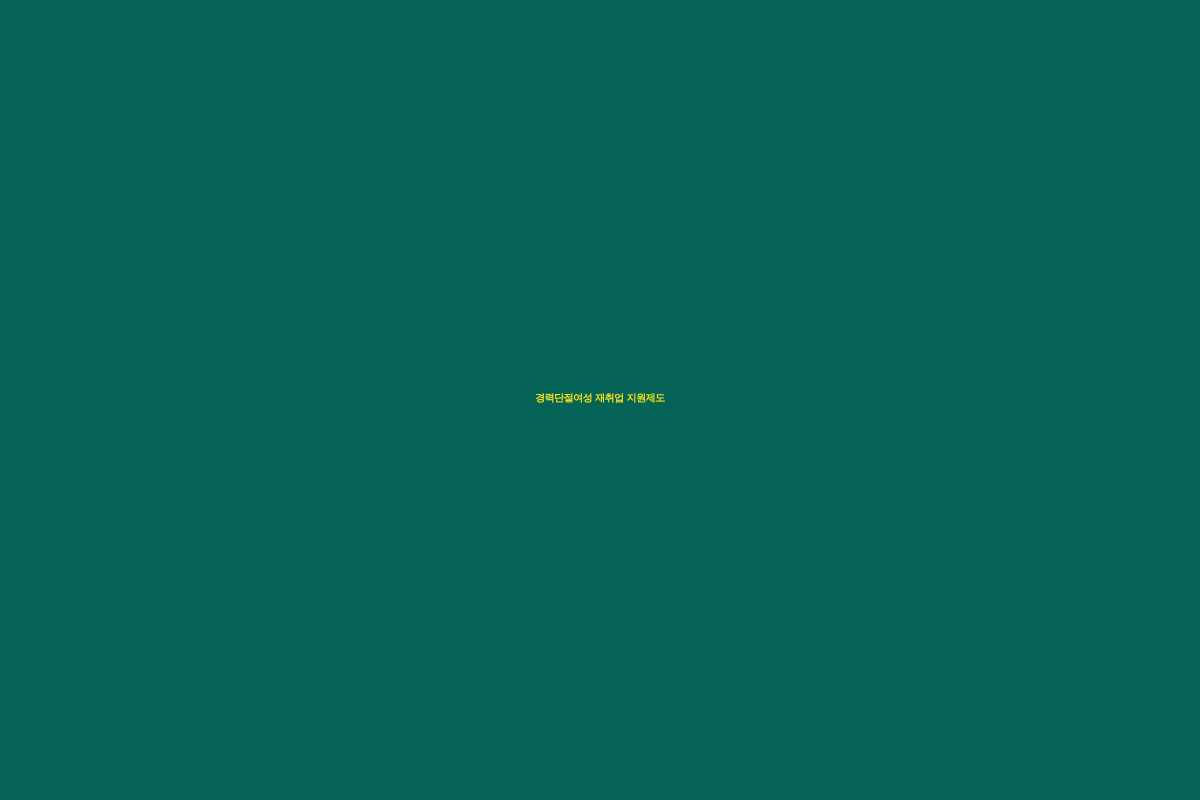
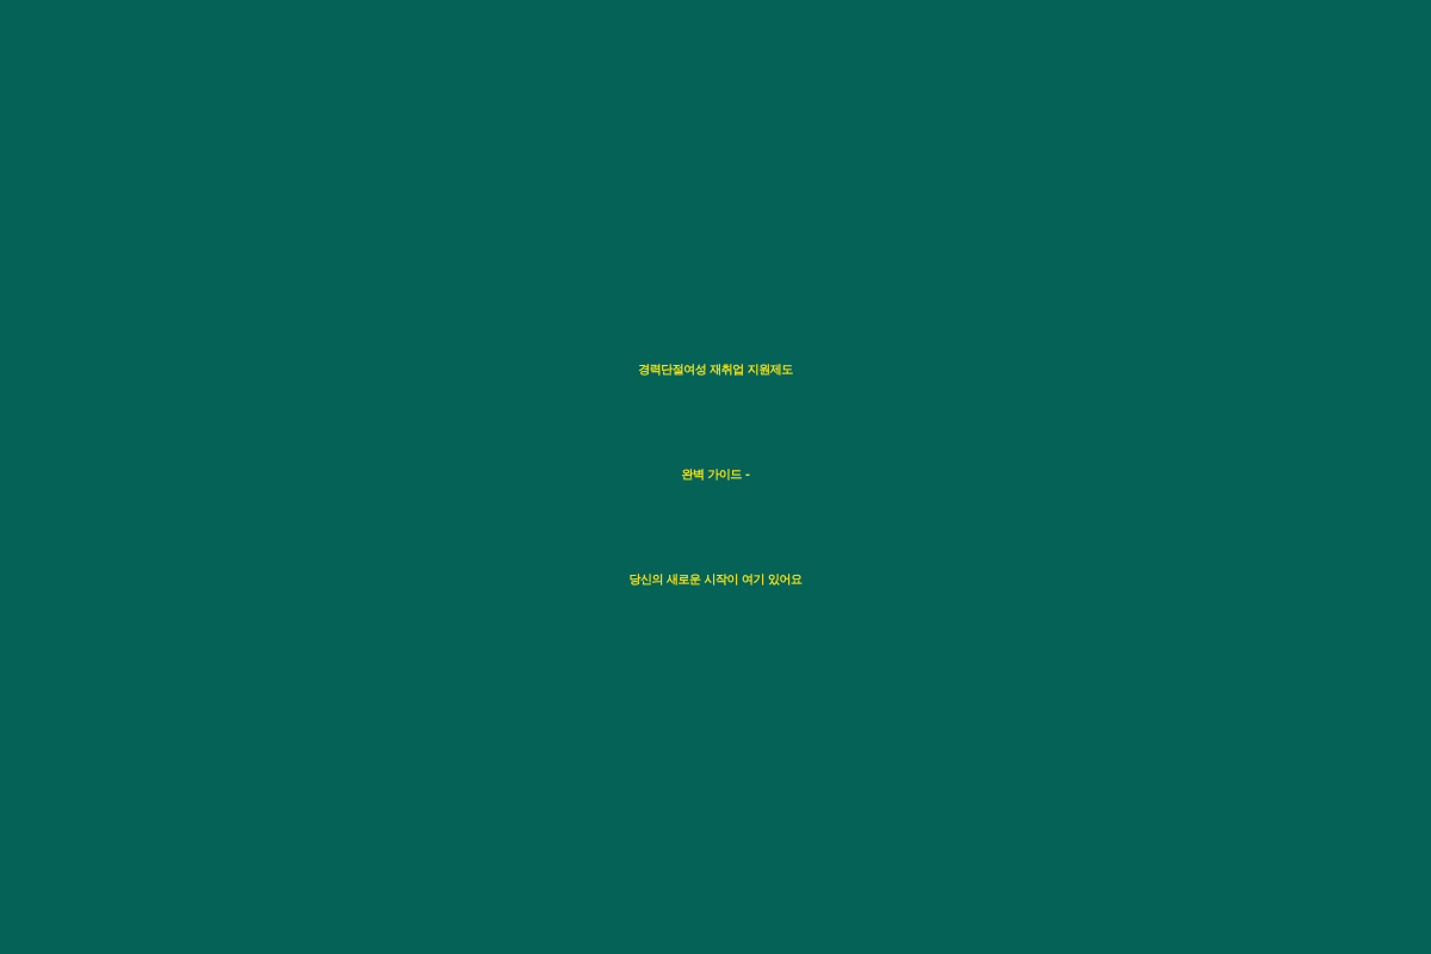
  경력단절여성 재취업 지원제도
+ 완벽 가이드 -
+ 당신의 새로운 시작이 여기 있어요
